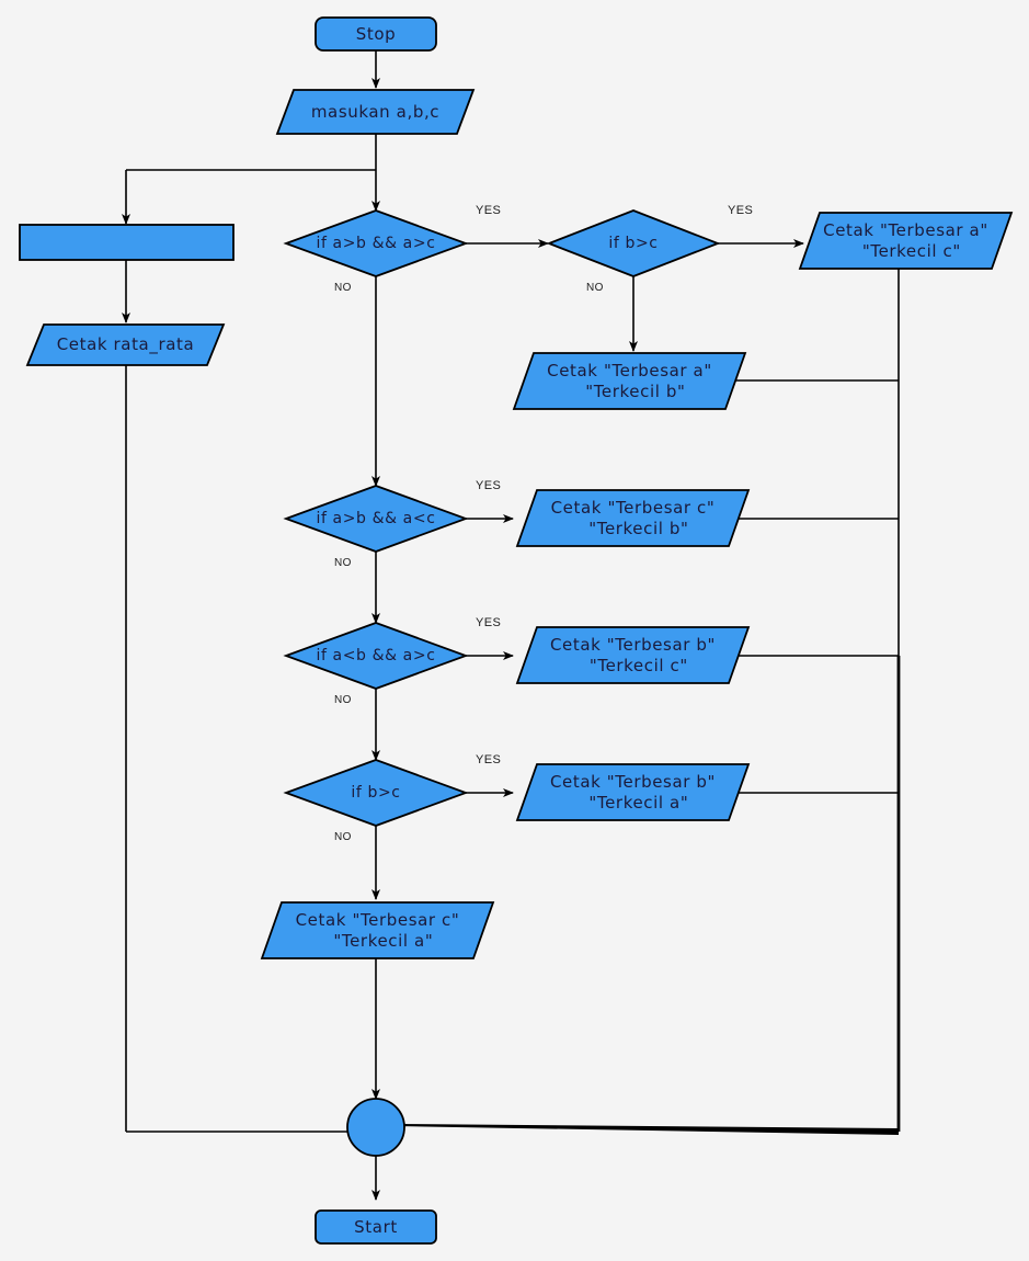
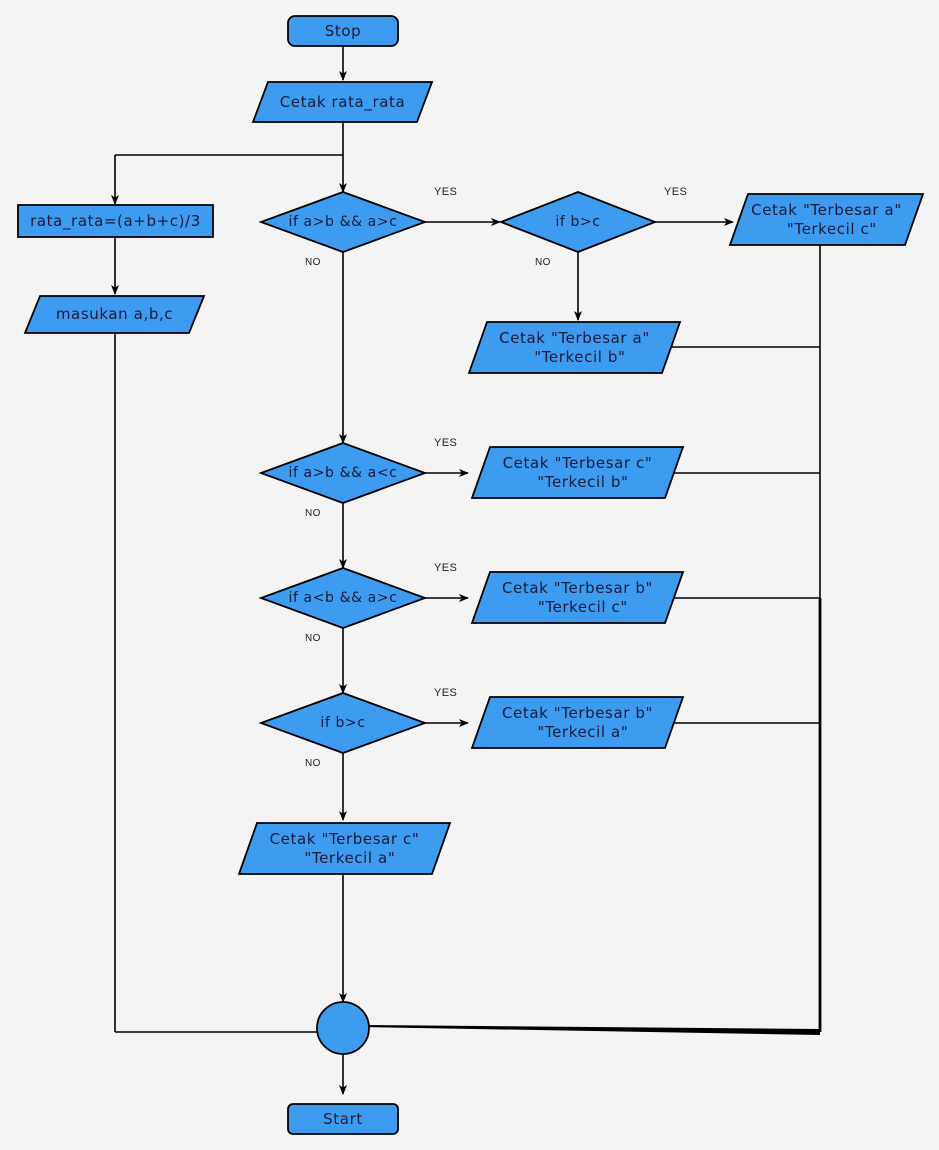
  Stop
- masukan a,b,c
+ Cetak rata_rata
+ rata_rata=(a+b+c)/3
- Cetak rata_rata
+ masukan a,b,c
  if a>b && a>c
  if b>c
  Cetak "Terbesar a"
  "Terkecil c"
  Cetak "Terbesar a"
  "Terkecil b"
  if a>b && a<c
  Cetak "Terbesar c"
  "Terkecil b"
  if a<b && a>c
  Cetak "Terbesar b"
  "Terkecil c"
  if b>c
  Cetak "Terbesar b"
  "Terkecil a"
  Cetak "Terbesar c"
  "Terkecil a"
  Start
  YES
  NO
  YES
  NO
  YES
  NO
  YES
  NO
  YES
  NO
